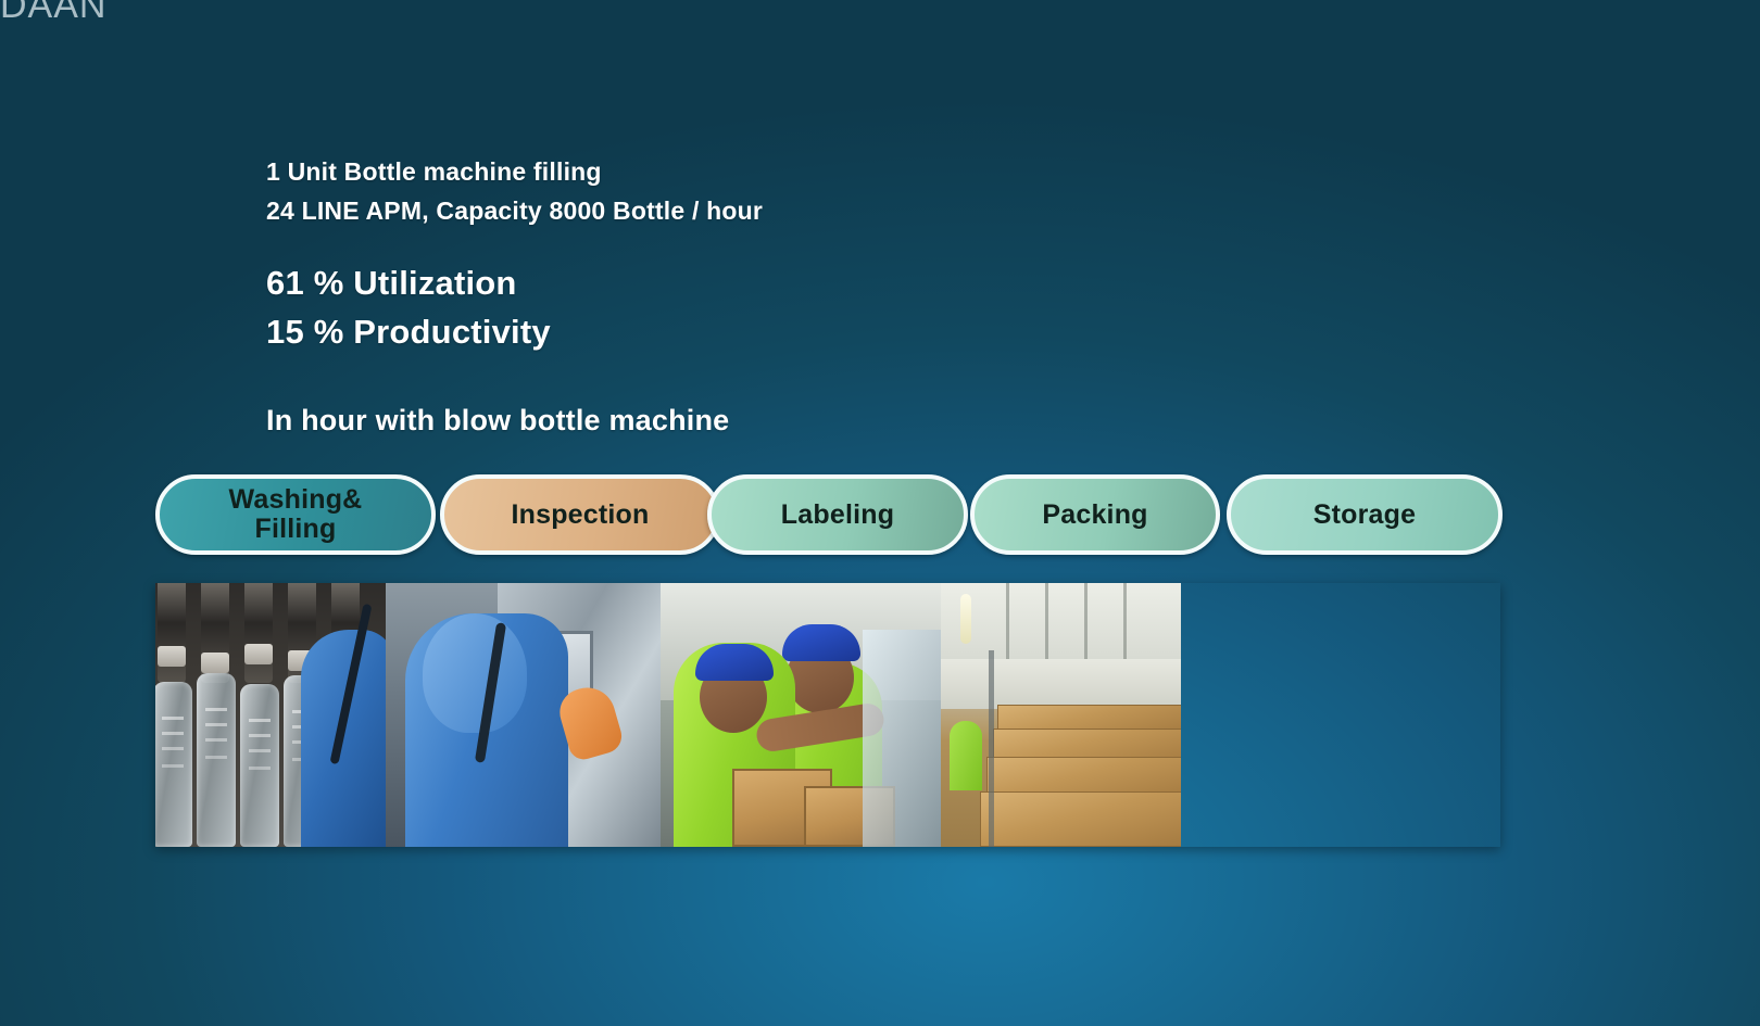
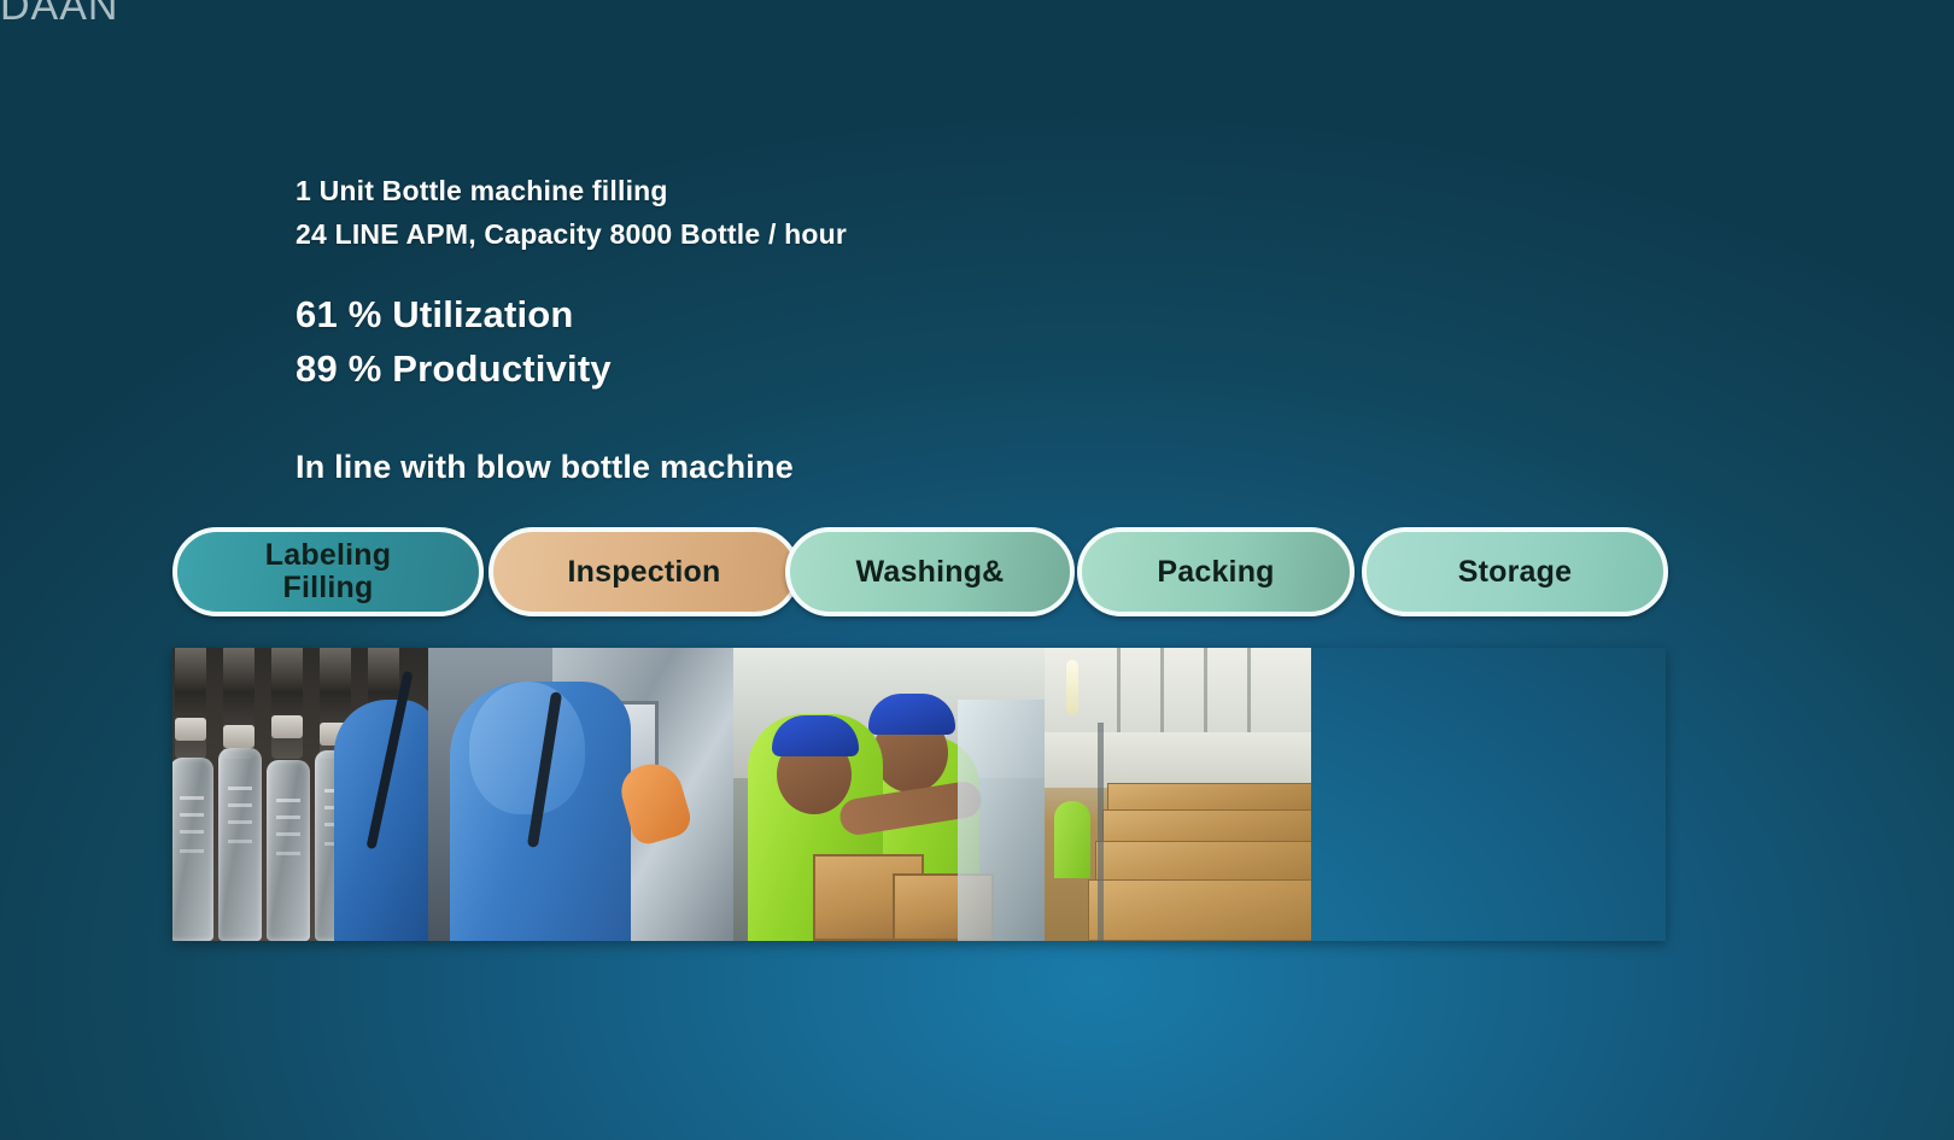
  DAAN
  1 Unit Bottle machine filling
  24 LINE APM, Capacity 8000 Bottle / hour
  61 % Utilization
- 15 % Productivity
+ 89 % Productivity
- In hour with blow bottle machine
+ In line with blow bottle machine
- Washing&
+ Labeling
  Filling
  Inspection
- Labeling
+ Washing&
  Packing
  Storage
